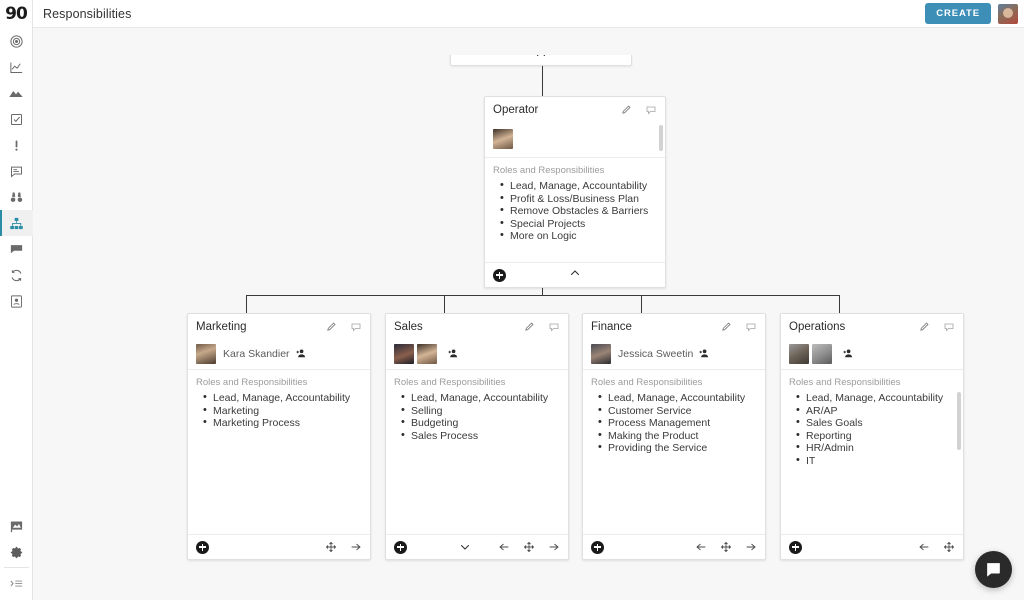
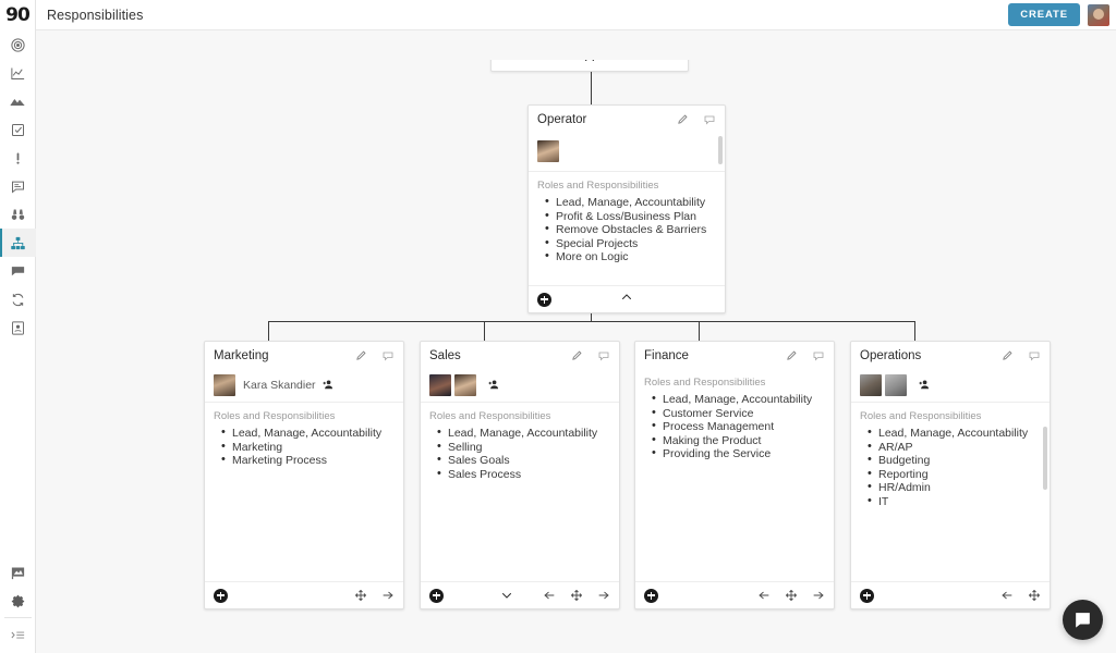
  90
  Responsibilities
  CREATE
  Operator
  Roles and Responsibilities
  Lead, Manage, Accountability
  Profit & Loss/Business Plan
  Remove Obstacles & Barriers
  Special Projects
  More on Logic
  Marketing
  Kara Skandier
  Roles and Responsibilities
  Lead, Manage, Accountability
  Marketing
  Marketing Process
  Sales
  Roles and Responsibilities
  Lead, Manage, Accountability
  Selling
- Budgeting
+ Sales Goals
  Sales Process
  Finance
- Jessica Sweetin
  Roles and Responsibilities
  Lead, Manage, Accountability
  Customer Service
  Process Management
  Making the Product
  Providing the Service
  Operations
  Roles and Responsibilities
  Lead, Manage, Accountability
  AR/AP
- Sales Goals
+ Budgeting
  Reporting
  HR/Admin
  IT
